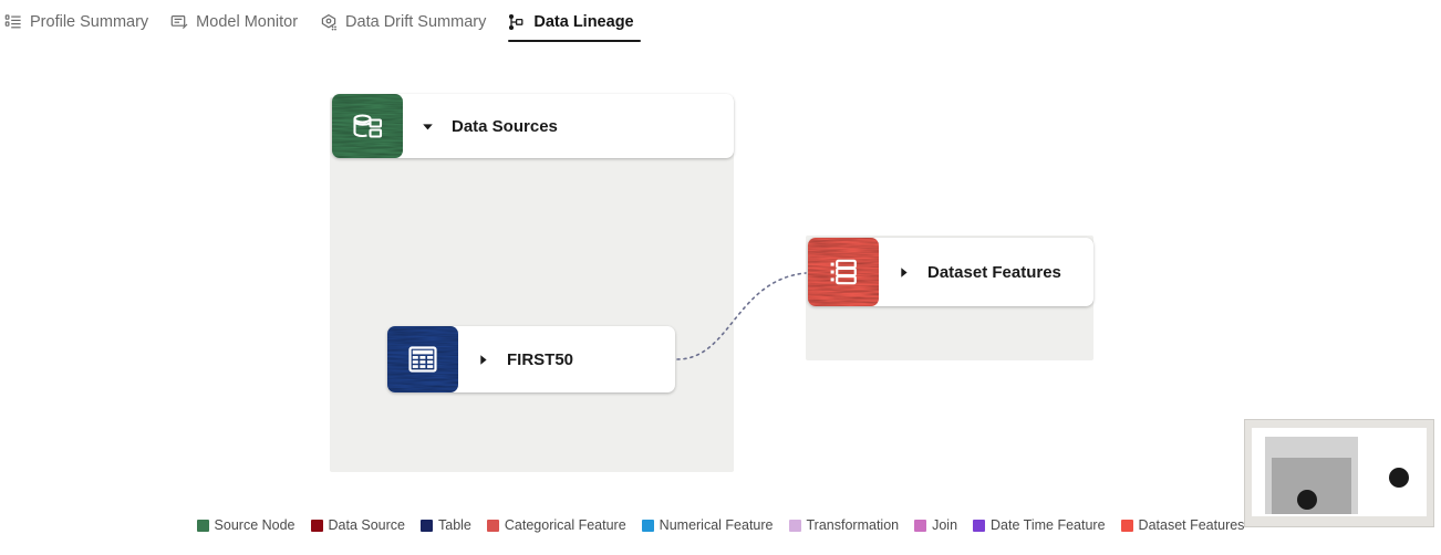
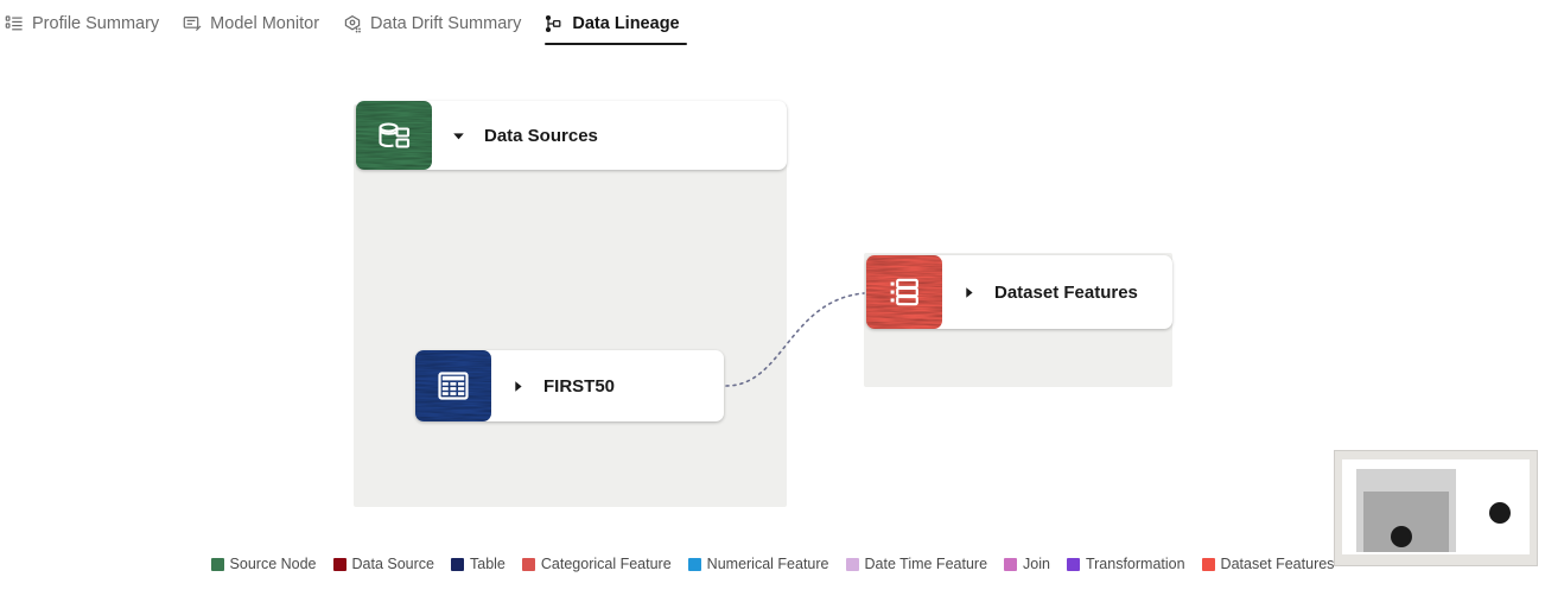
  Profile Summary
  Model Monitor
  Data Drift Summary
  Data Lineage
  Data Sources
  FIRST50
  Dataset Features
  Source Node
  Data Source
  Table
  Categorical Feature
  Numerical Feature
- Transformation
+ Date Time Feature
  Join
- Date Time Feature
+ Transformation
  Dataset Features
